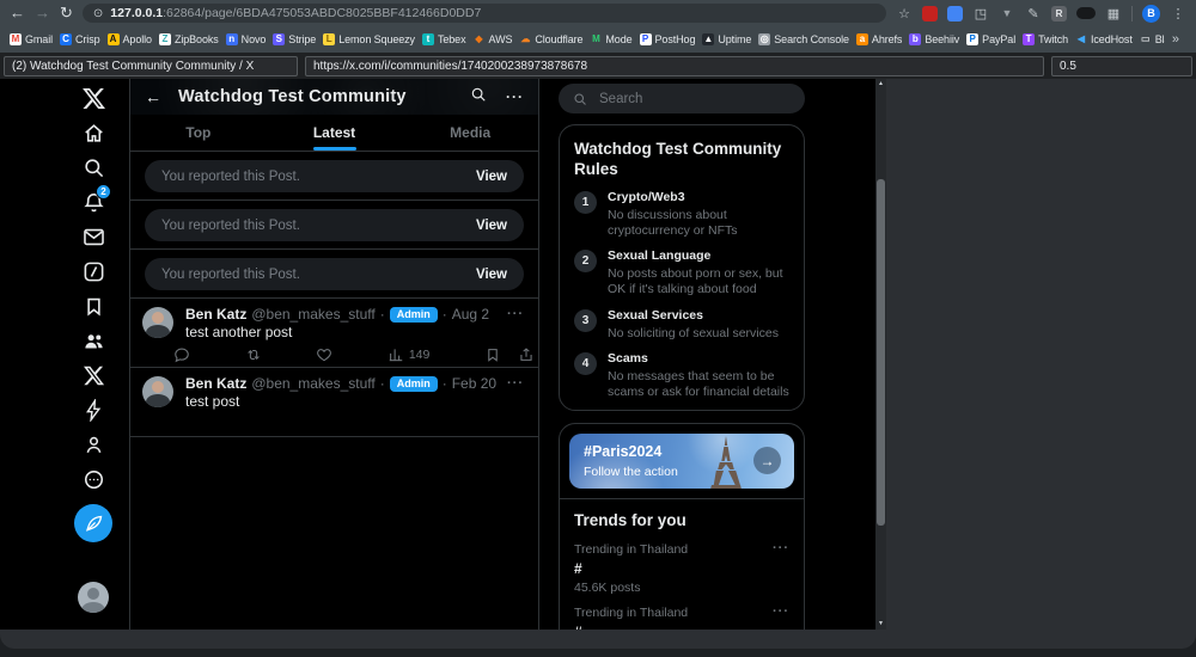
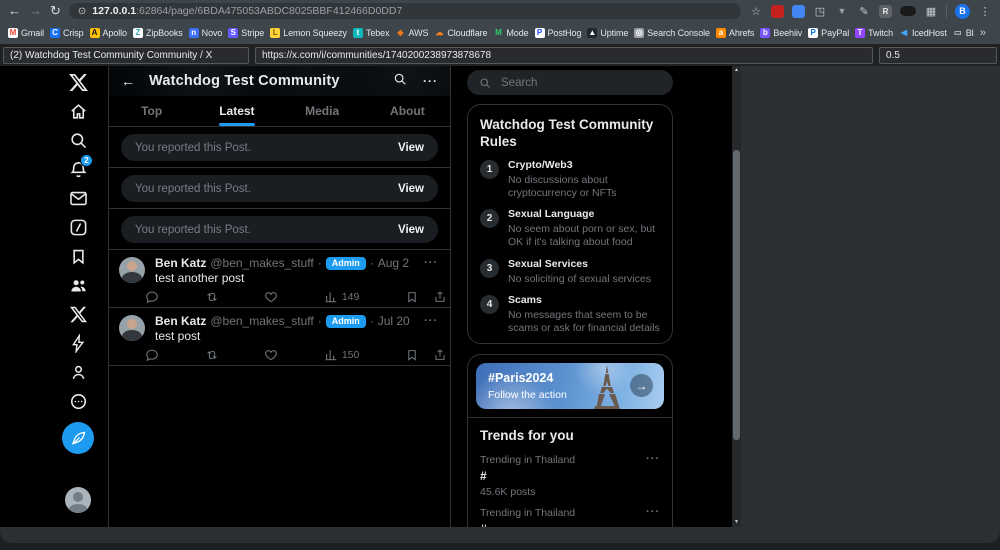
  ←
  →
  ↻
  ⊙
  127.0.0.1:62864/page/6BDA475053ABDC8025BBF412466D0DD7
  ☆
  ◳
  ▼
  ✎
  R
  ▦
  B
  ⋮
  M
  Gmail
  C
  Crisp
  A
  Apollo
  Z
  ZipBooks
  n
  Novo
  S
  Stripe
  L
  Lemon Squeezy
  t
  Tebex
  ◆
  AWS
  ☁
  Cloudflare
  M
  Mode
  P
  PostHog
  ▲
  Uptime
  ◎
  Search Console
  a
  Ahrefs
  b
  Beehiiv
  P
  PayPal
  T
  Twitch
  ◀
  IcedHost
  ▭
  »
  (2) Watchdog Test Community Community / X
  https://x.com/i/communities/1740200238973878678
  0.5
  2
  ←
  Watchdog Test Community
  ···
  Top
  Latest
  Media
+ About
  You reported this Post.
  View
  You reported this Post.
  View
  You reported this Post.
  View
  Ben Katz
  @ben_makes_stuff
  ·
  Admin
  ·
  Aug 2
  ···
  test another post
  149
  Ben Katz
  @ben_makes_stuff
  ·
  Admin
  ·
- Feb 20
+ Jul 20
  ···
  test post
+ 150
  Search
  Watchdog Test Community Rules
  1
  Crypto/Web3
  No discussions about cryptocurrency or NFTs
  2
  Sexual Language
- No posts about porn or sex, but OK if it's talking about food
+ No seem about porn or sex, but OK if it's talking about food
  3
  Sexual Services
  No soliciting of sexual services
  4
  Scams
  No messages that seem to be scams or ask for financial details
  #Paris2024
  Follow the action
  →
  Trends for you
  Trending in Thailand
  #
  45.6K posts
  ···
  Trending in Thailand
  ···
